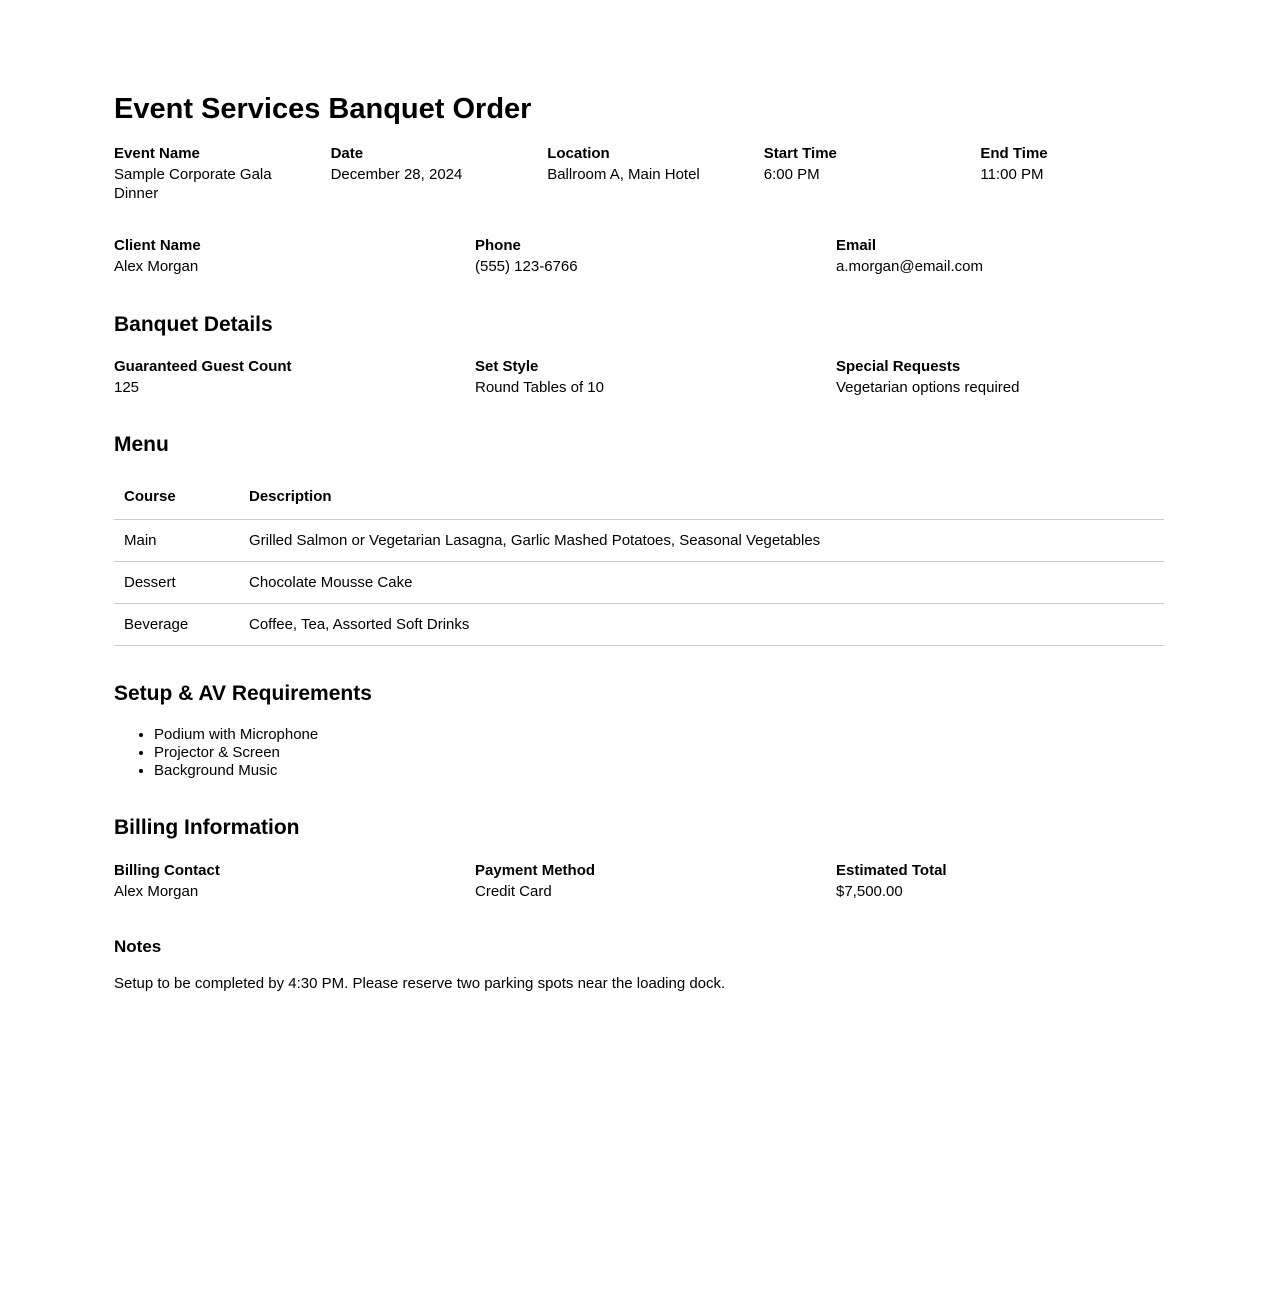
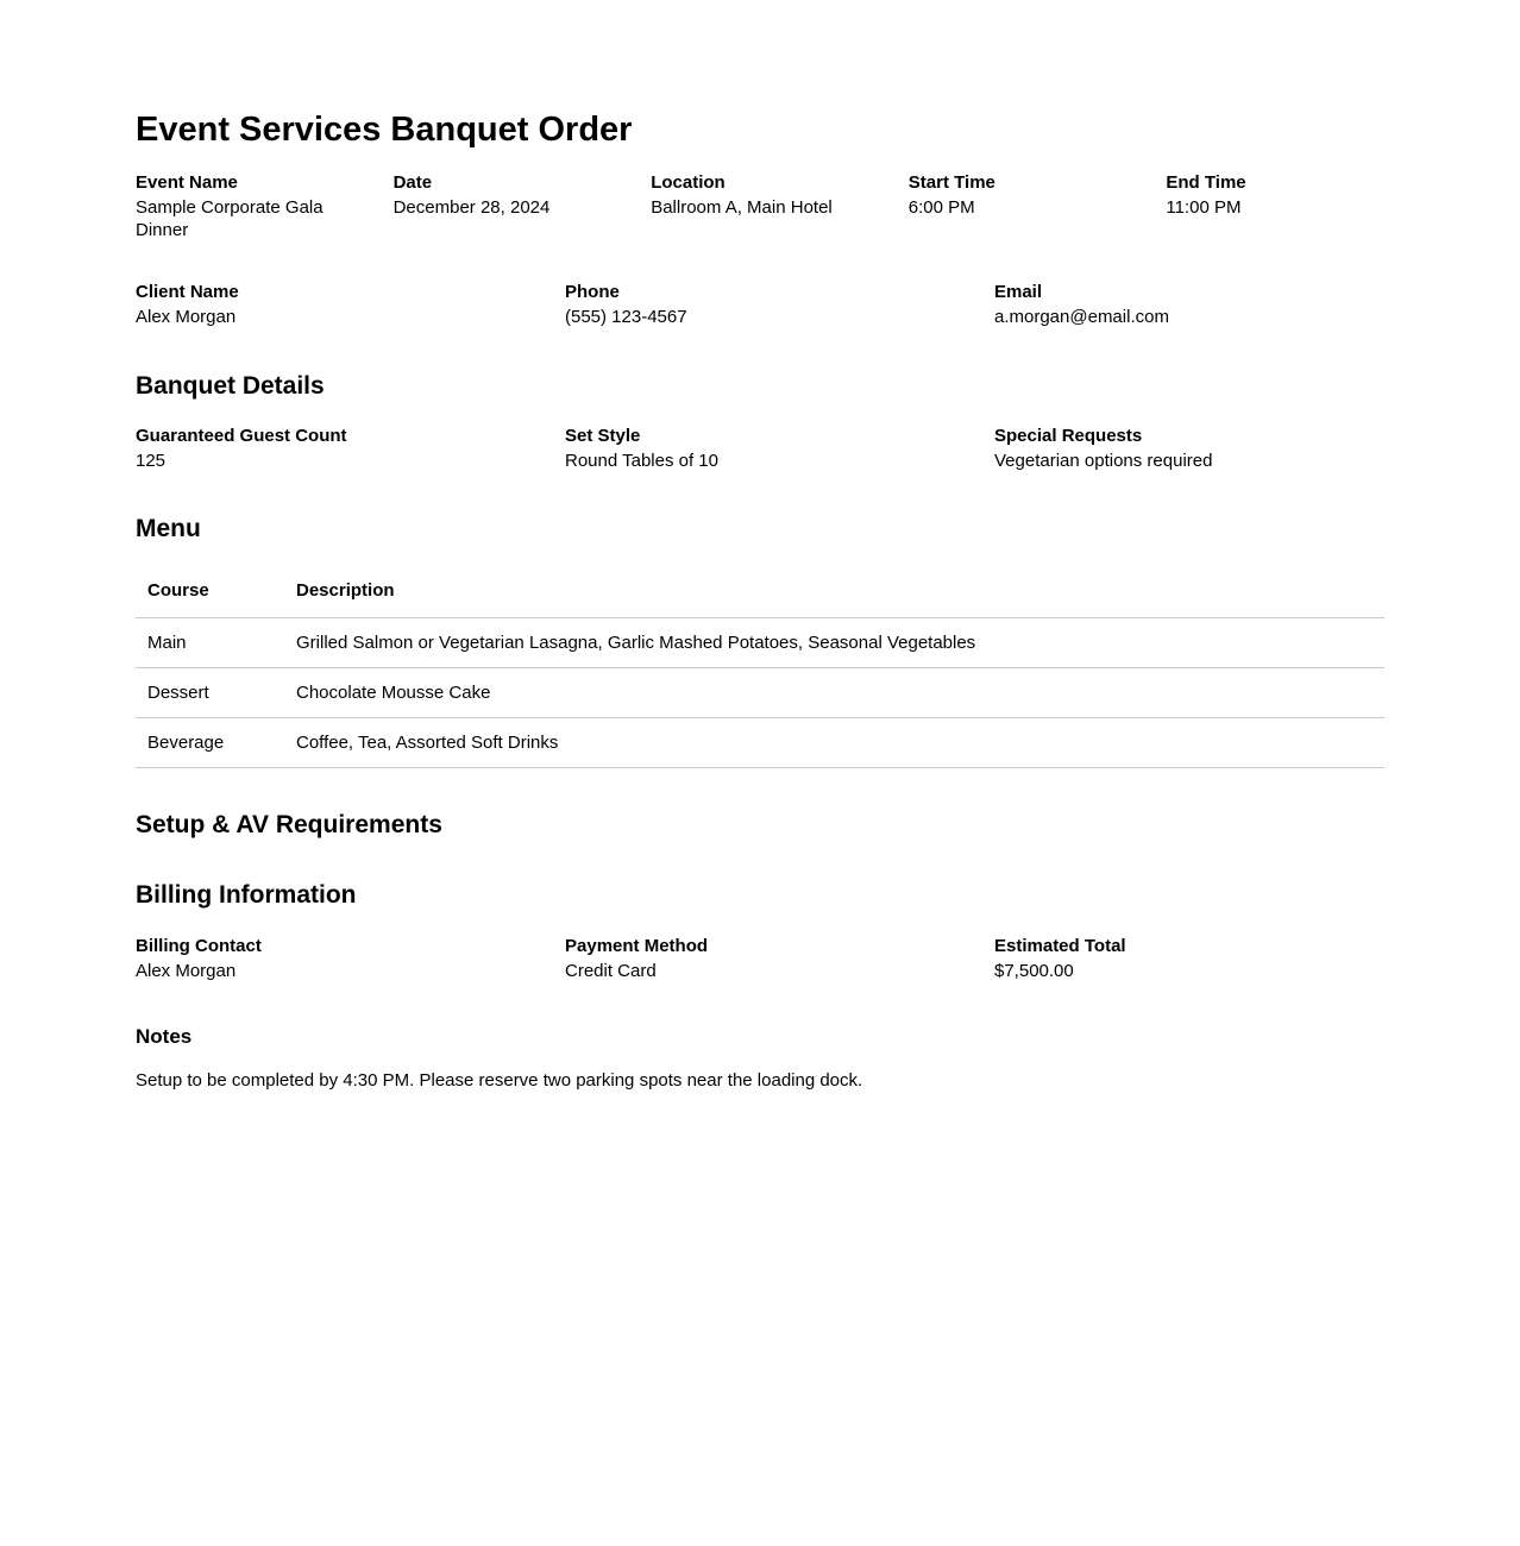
  Event Services Banquet Order
  Event Name
  Sample Corporate Gala Dinner
  Date
  December 28, 2024
  Location
  Ballroom A, Main Hotel
  Start Time
  6:00 PM
  End Time
  11:00 PM
  Client Name
  Alex Morgan
  Phone
- (555) 123-6766
+ (555) 123-4567
  Email
  a.morgan@email.com
  Banquet Details
  Guaranteed Guest Count
  125
  Set Style
  Round Tables of 10
  Special Requests
  Vegetarian options required
  Menu
  Course	Description
  Main	Grilled Salmon or Vegetarian Lasagna, Garlic Mashed Potatoes, Seasonal Vegetables
  Dessert	Chocolate Mousse Cake
  Beverage	Coffee, Tea, Assorted Soft Drinks
  Setup & AV Requirements
- Podium with Microphone
- Projector & Screen
- Background Music
  Billing Information
  Billing Contact
  Alex Morgan
  Payment Method
  Credit Card
  Estimated Total
  $7,500.00
  Notes
  Setup to be completed by 4:30 PM. Please reserve two parking spots near the loading dock.
